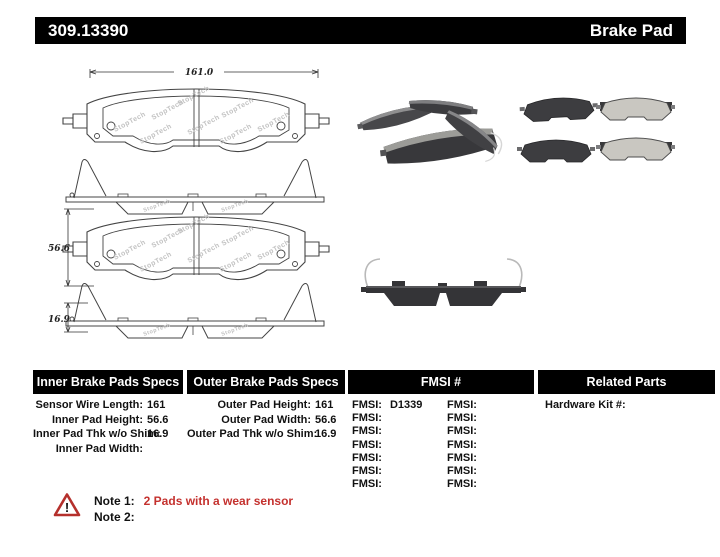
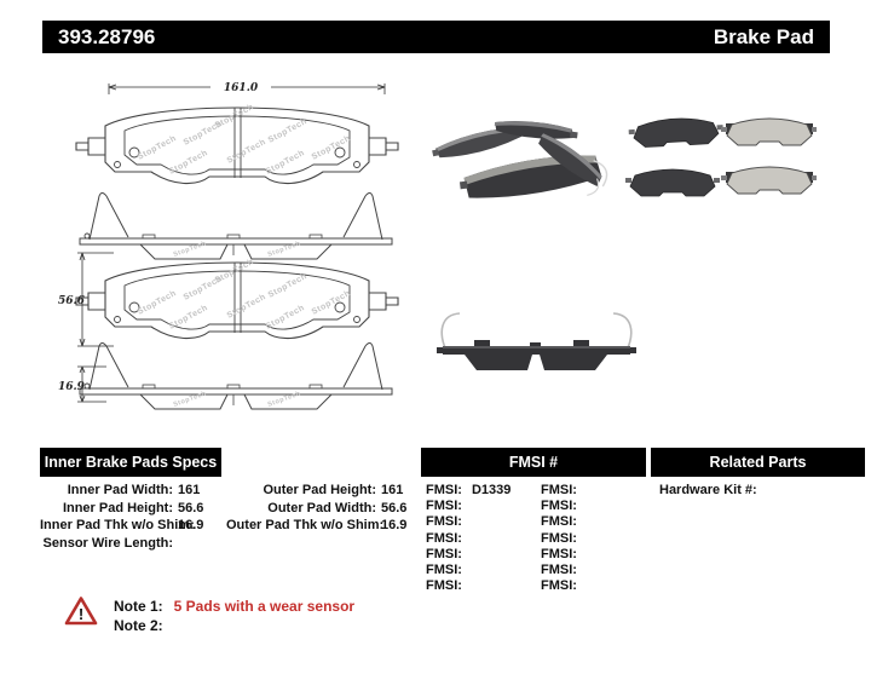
- 309.13390
+ 393.28796
  Brake Pad
  161.0
  56.6
  16.9
  Inner Brake Pads Specs
- Outer Brake Pads Specs
  FMSI #
  Related Parts
- Sensor Wire Length:
+ Inner Pad Width:
  161
  Inner Pad Height:
  56.6
  Inner Pad Thk w/o Shi
  16.9
- Inner Pad Width:
+ Sensor Wire Length:
  Outer Pad Height:
  161
  Outer Pad Width:
  56.6
  Outer Pad Thk w/o Shim
  16.9
  FMSI:
  D1339
  FMSI:
  FMSI:
  FMSI:
  FMSI:
  FMSI:
  FMSI:
  FMSI:
  FMSI:
  FMSI:
  FMSI:
  FMSI:
  FMSI:
  FMSI:
  Hardware Kit #:
  !
  Note 1:
- 2 Pads with a wear sensor
+ 5 Pads with a wear sensor
  Note 2:
